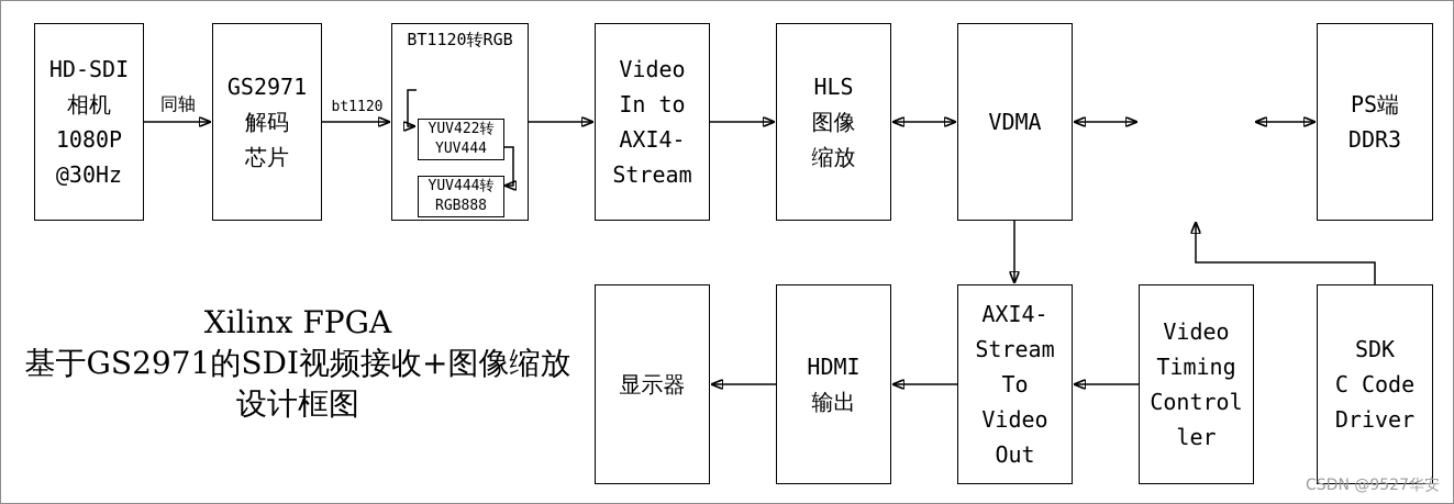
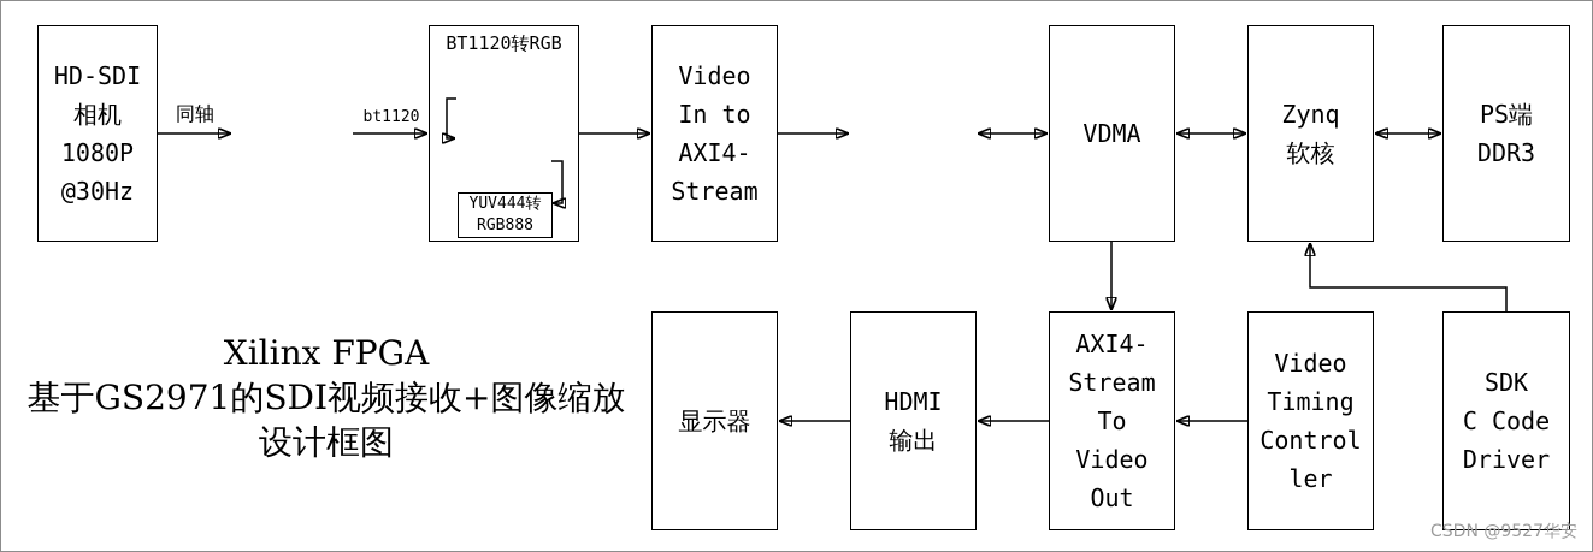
  HD-SDI
  相机
  1080P
  @30Hz
- GS2971
- 解码
- 芯片
  BT1120转RGB
- YUV422转
- YUV444
  YUV444转
  RGB888
  Video
  In to
  AXI4-
  Stream
- HLS
- 图像
- 缩放
  VDMA
+ Zynq
+ 软核
  PS端
  DDR3
  显示器
  HDMI
  输出
  AXI4-
  Stream
  To
  Video
  Out
  Video
  Timing
  Control
  ler
  SDK
  C Code
  Driver
  同轴
  bt1120
  Xilinx FPGA
  基于GS2971的SDI视频接收+图像缩放
  设计框图
  CSDN @9527华安
